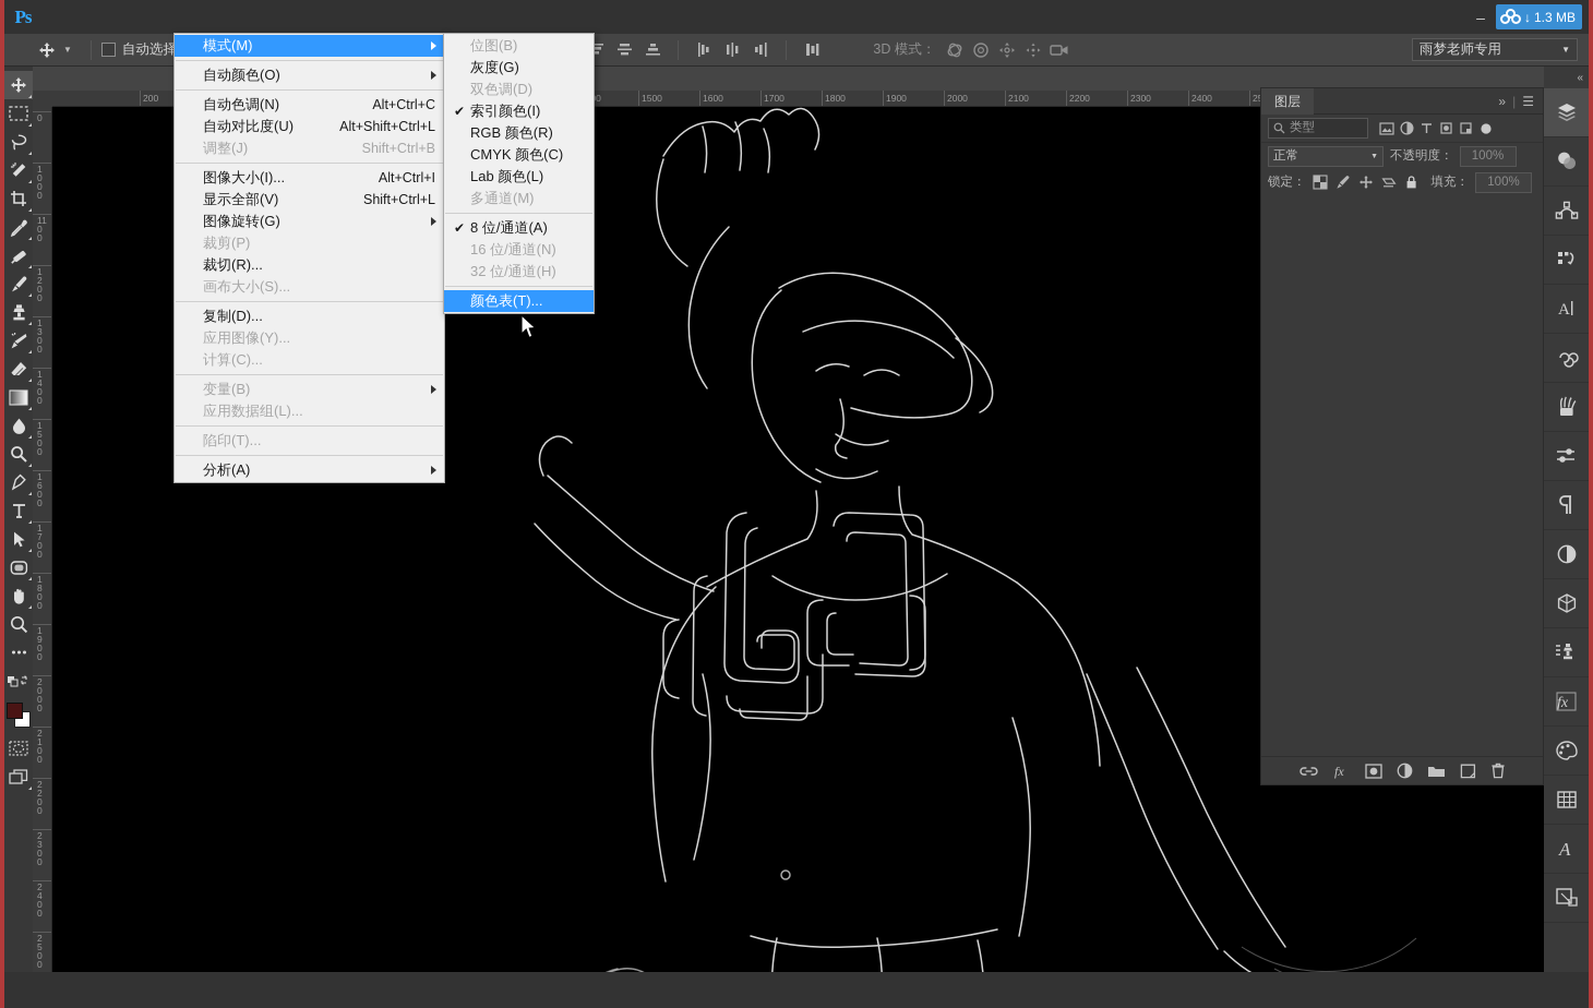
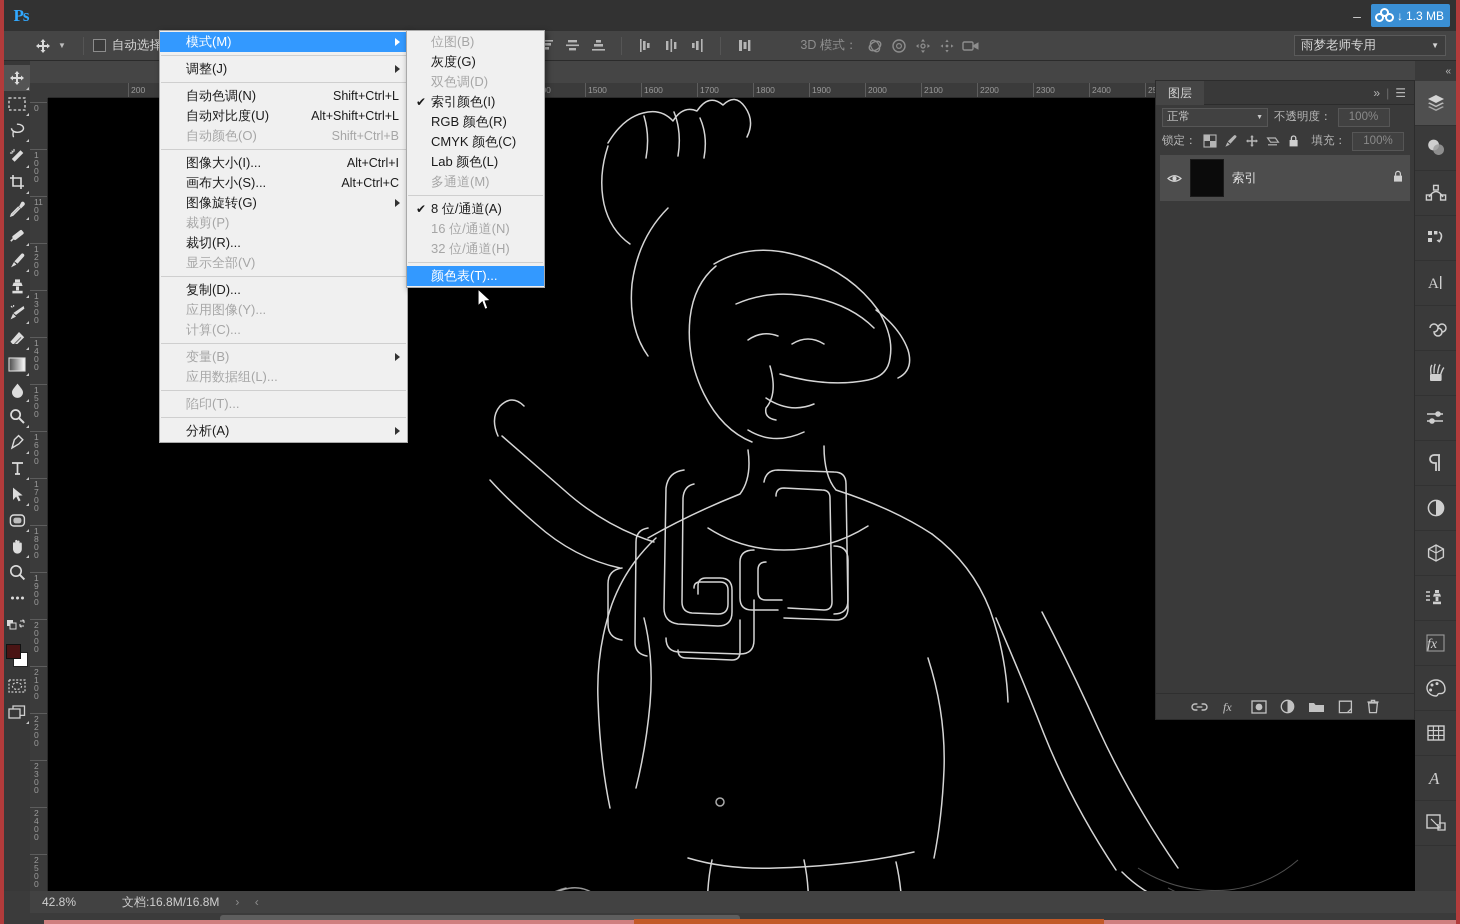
  Ps
  –
  ↓
  1.3 MB
  ▼
  自动选择
  3D 模式：
  雨梦老师专用
  ▼
  200
  1500
  1600
  1700
  1800
  1900
  2000
  2100
  2200
  2300
  2400
  0
  1000
  1100
  1200
  1300
  1400
  1500
  1600
  1700
  1800
  1900
  2000
  2100
  2200
  2300
  2400
  2500
  «
  A
  fx
  A
  图层
  »
  |
  ☰
- 类型
  正常
  不透明度：
  100%
  锁定：
  填充：
  100%
+ 索引
  fx
  模式(M)
- 自动颜色(O)
+ 调整(J)
  自动色调(N)
- Alt+Ctrl+C
+ Shift+Ctrl+L
  自动对比度(U)
  Alt+Shift+Ctrl+L
- 调整(J)
+ 自动颜色(O)
  Shift+Ctrl+B
  图像大小(I)...
  Alt+Ctrl+I
- 显示全部(V)
+ 画布大小(S)...
- Shift+Ctrl+L
+ Alt+Ctrl+C
  图像旋转(G)
  裁剪(P)
  裁切(R)...
- 画布大小(S)...
+ 显示全部(V)
  复制(D)...
  应用图像(Y)...
  计算(C)...
  变量(B)
  应用数据组(L)...
  陷印(T)...
  分析(A)
  位图(B)
  灰度(G)
  双色调(D)
  ✔
  索引颜色(I)
  RGB 颜色(R)
  CMYK 颜色(C)
  Lab 颜色(L)
  多通道(M)
  ✔
  8 位/通道(A)
  16 位/通道(N)
  32 位/通道(H)
  颜色表(T)...
+ 42.8%
+ 文档:16.8M/16.8M
+ › ‹
